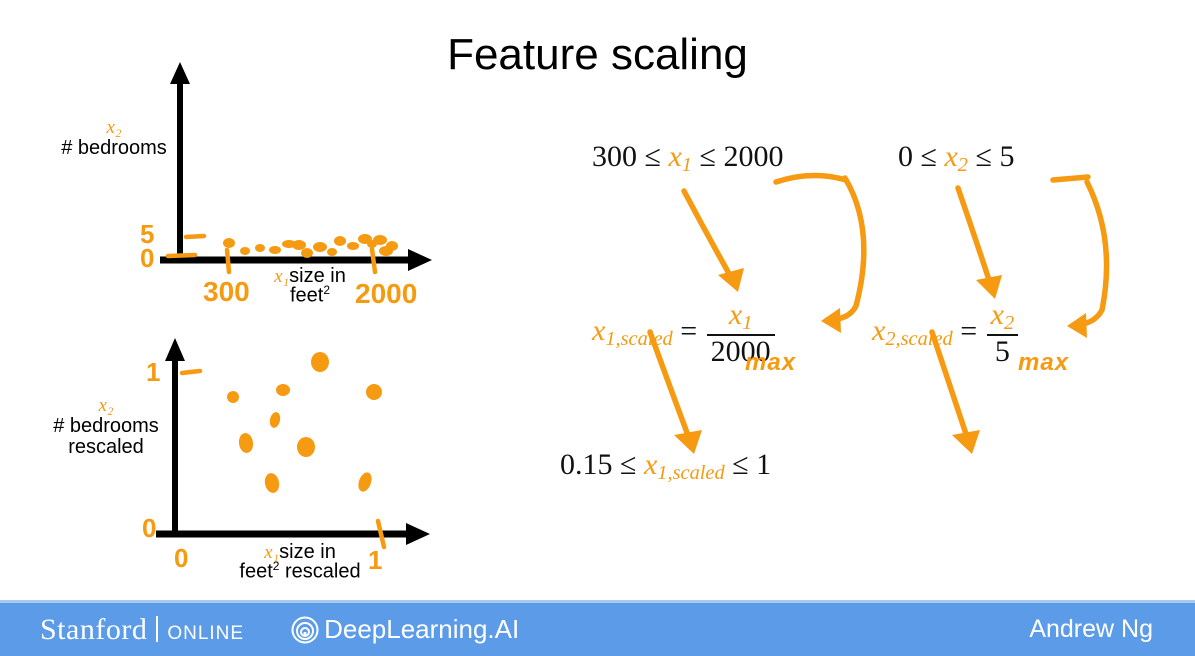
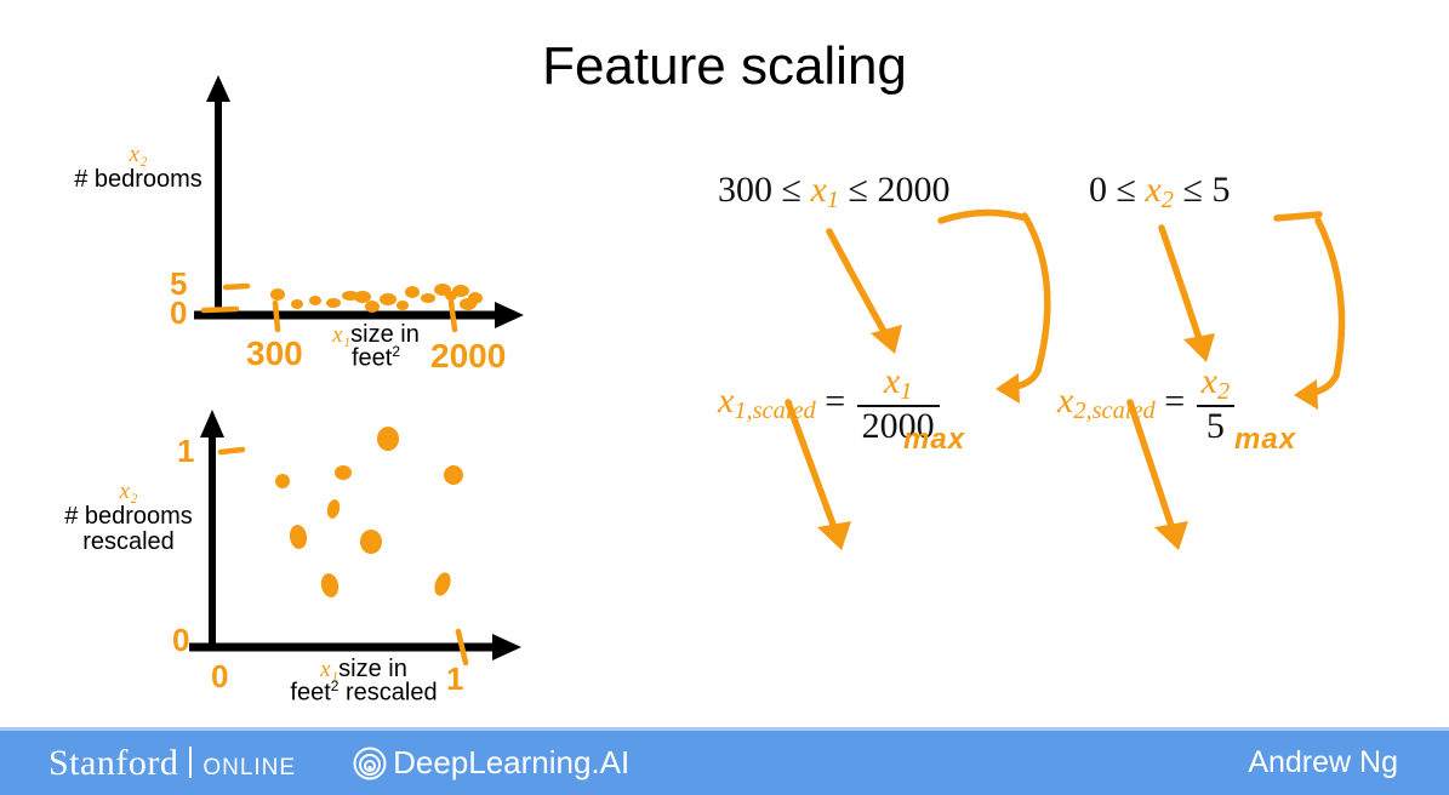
  Feature scaling
  x₂
  # bedrooms
  5
  0
  300
  2000
  x₁size in
  feet2
  x₂
  # bedrooms
  rescaled
  1
  0
  0
  1
  x₁size in
  feet2 rescaled
  300 ≤ x1 ≤ 2000
  0 ≤ x2 ≤ 5
  x1,scaed =
  x1
  2000
  max
  x2,scaled =
  x2
  5
  max
- 0.15 ≤ x1,scaled ≤ 1
  Stanford
  ONLINE
  DeepLearning.AI
  Andrew Ng
